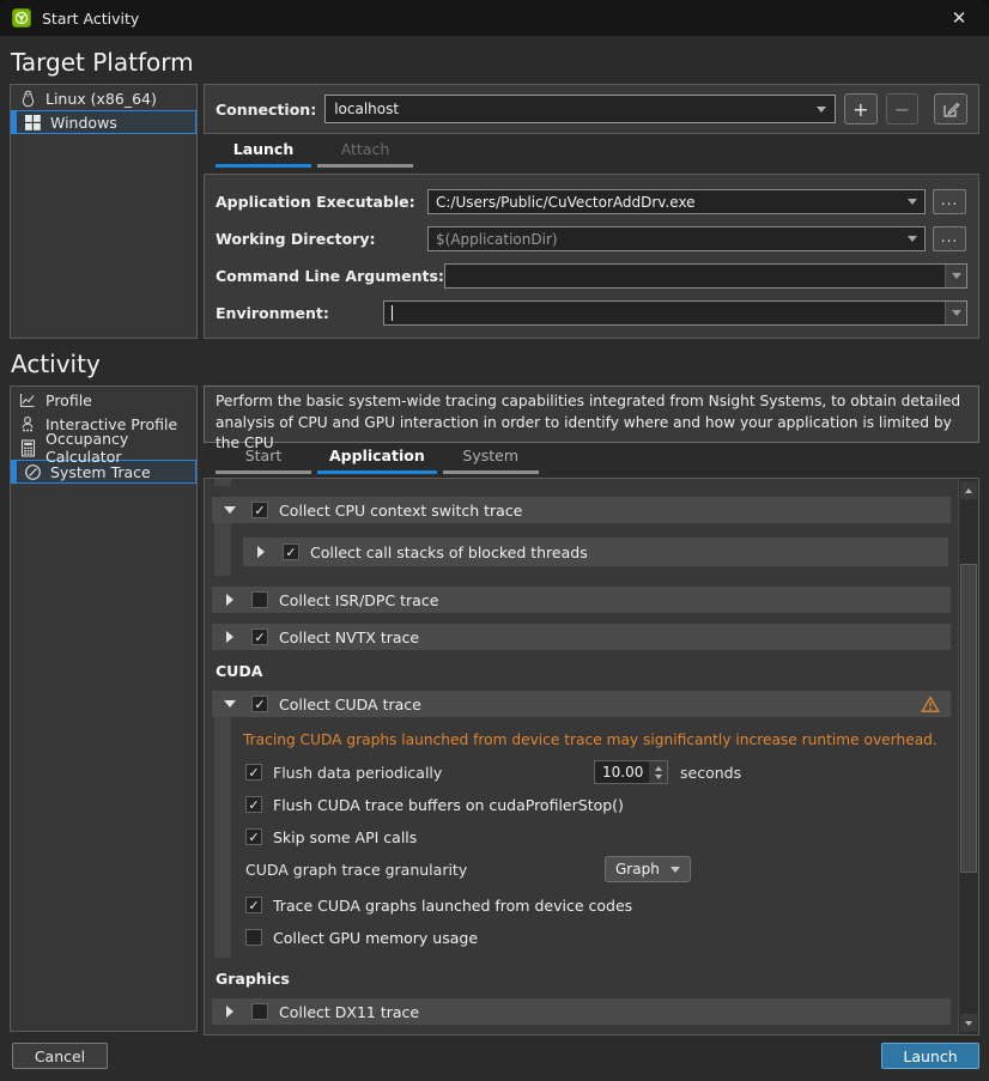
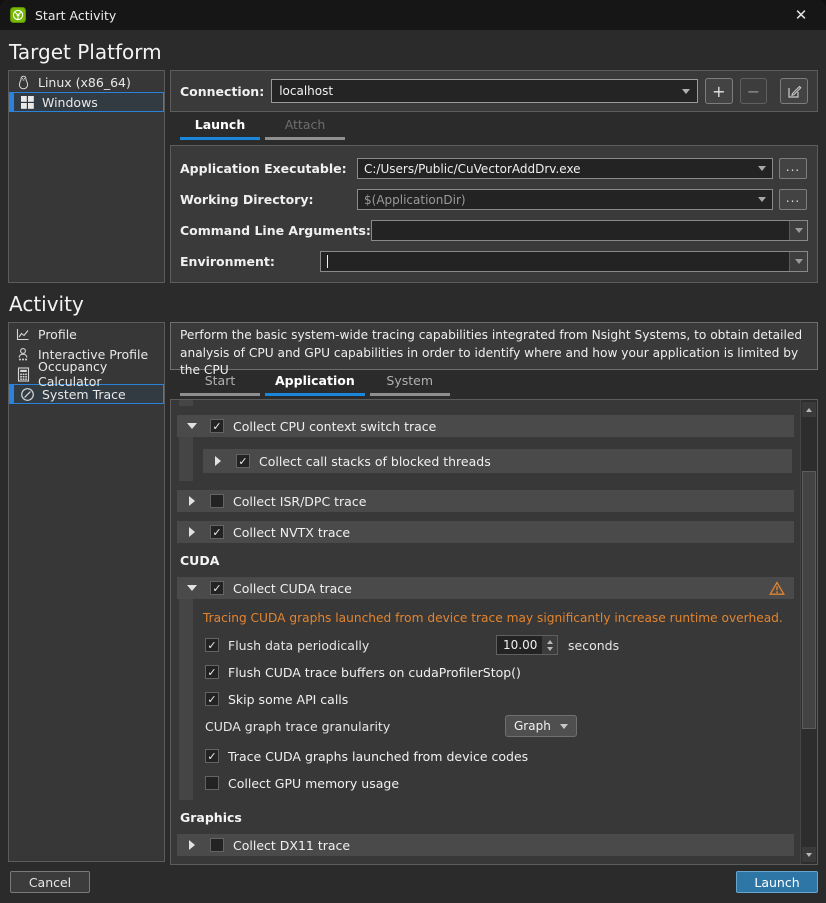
  Start Activity
  ✕
  Target Platform
  Linux (x86_64)
  Windows
  Connection:
  localhost
  +
  −
  Launch
  Attach
  Application Executable:
  C:/Users/Public/CuVectorAddDrv.exe
  ...
  Working Directory:
  $(ApplicationDir)
  ...
  Command Line Arguments:
  Environment:
  Activity
  Profile
  Interactive Profile
  Occupancy Calculator
  System Trace
- Perform the basic system-wide tracing capabilities integrated from Nsight Systems, to obtain detailed analysis of CPU and GPU interaction in order to identify where and how your application is limited by the CPU
+ Perform the basic system-wide tracing capabilities integrated from Nsight Systems, to obtain detailed analysis of CPU and GPU capabilities in order to identify where and how your application is limited by the CPU
  Start
  Application
  System
  Collect CPU context switch trace
  Collect call stacks of blocked threads
  Collect ISR/DPC trace
  Collect NVTX trace
  CUDA
  Collect CUDA trace
  Tracing CUDA graphs launched from device trace may significantly increase runtime overhead.
  Flush data periodically
  10.00
  seconds
  Flush CUDA trace buffers on cudaProfilerStop()
  Skip some API calls
  CUDA graph trace granularity
  Graph
  Trace CUDA graphs launched from device codes
  Collect GPU memory usage
  Graphics
  Collect DX11 trace
  Cancel
  Launch
